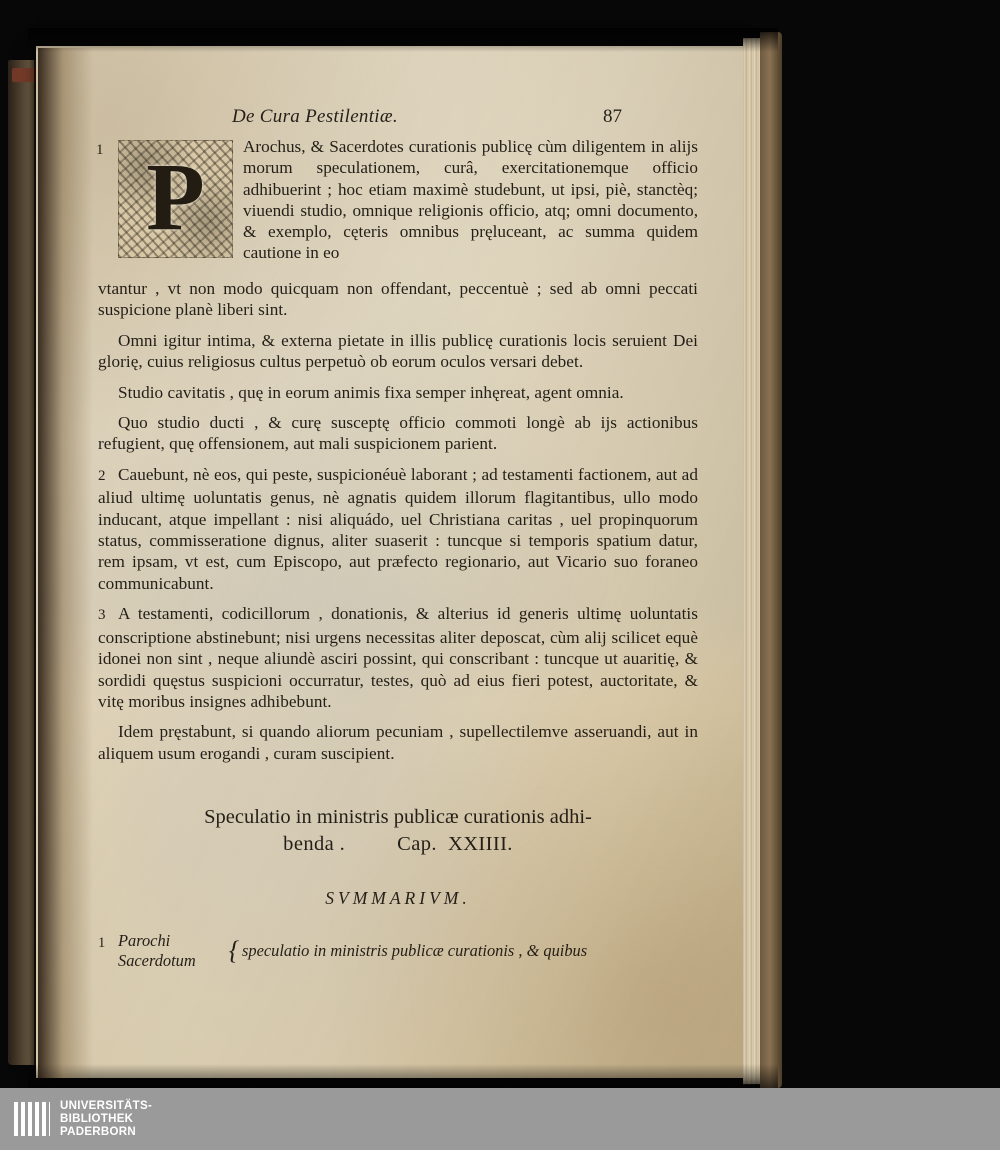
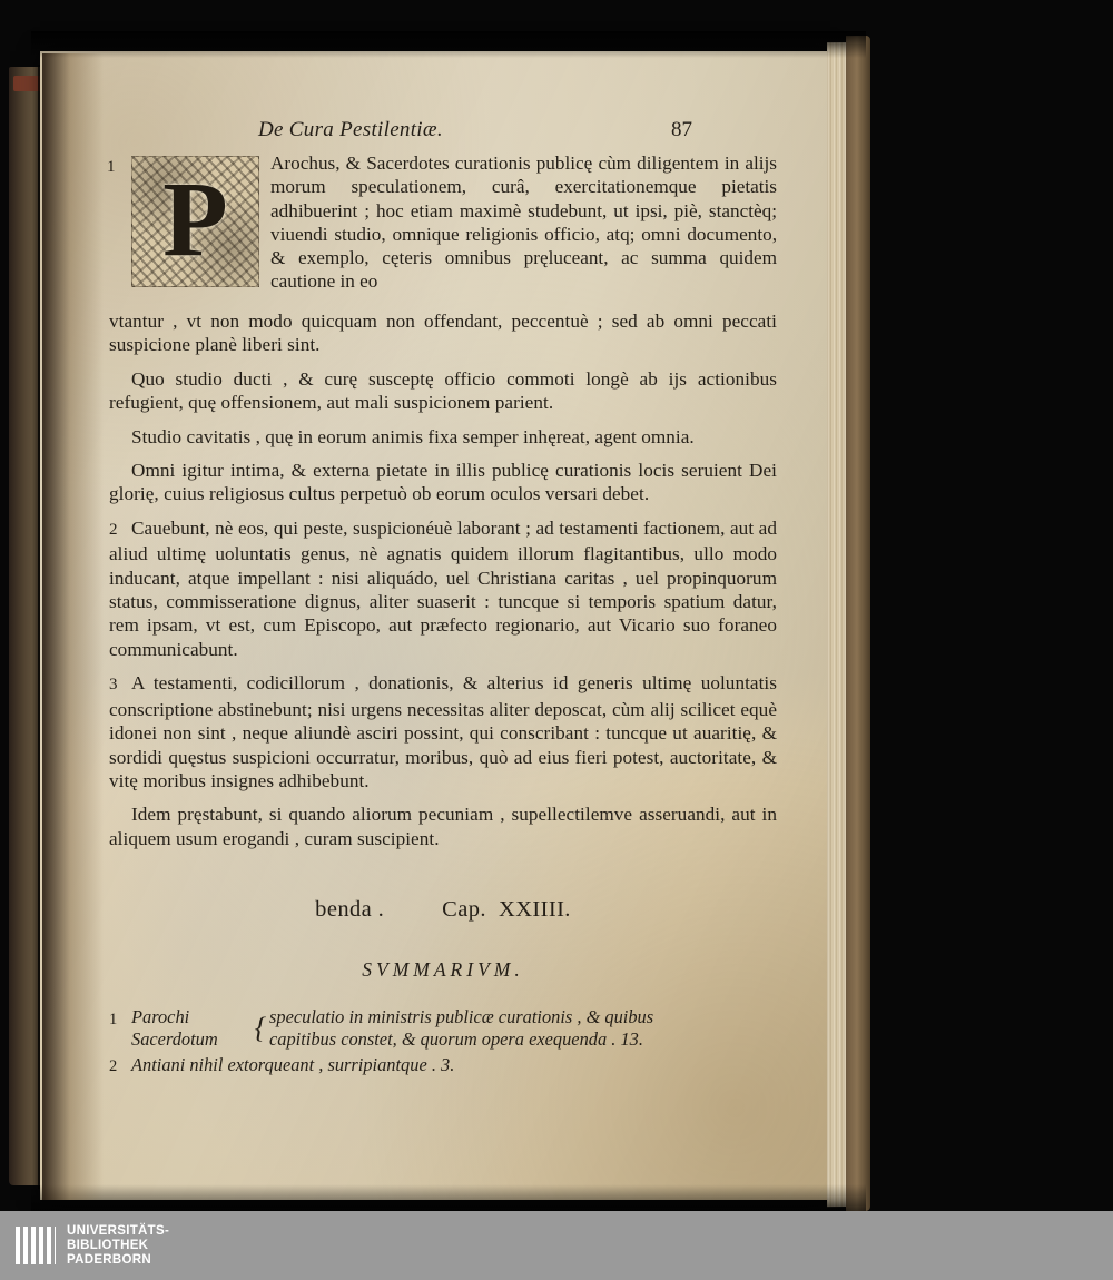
  De Cura Pestilentiæ.
  87
  1
  P
- Arochus, & Sacerdotes curationis publicę cùm diligentem in alijs morum speculationem, curâ, exercitationemque officio adhibuerint ; hoc etiam maximè studebunt, ut ipsi, piè, stanctèq; viuendi studio, omnique religionis officio, atq; omni documento, & exemplo, cęteris omnibus pręluceant, ac summa quidem cautione in eo
+ Arochus, & Sacerdotes curationis publicę cùm diligentem in alijs morum speculationem, curâ, exercitationemque pietatis adhibuerint ; hoc etiam maximè studebunt, ut ipsi, piè, stanctèq; viuendi studio, omnique religionis officio, atq; omni documento, & exemplo, cęteris omnibus pręluceant, ac summa quidem cautione in eo
  vtantur , vt non modo quicquam non offendant, peccentuè ; sed ab omni peccati suspicione planè liberi sint.
- Omni igitur intima, & externa pietate in illis publicę curationis locis seruient Dei glorię, cuius religiosus cultus perpetuò ob eorum oculos versari debet.
+ Quo studio ducti , & curę susceptę officio commoti longè ab ijs actionibus refugient, quę offensionem, aut mali suspicionem parient.
  Studio cavitatis , quę in eorum animis fixa semper inhęreat, agent omnia.
- Quo studio ducti , & curę susceptę officio commoti longè ab ijs actionibus refugient, quę offensionem, aut mali suspicionem parient.
+ Omni igitur intima, & externa pietate in illis publicę curationis locis seruient Dei glorię, cuius religiosus cultus perpetuò ob eorum oculos versari debet.
  2 Cauebunt, nè eos, qui peste, suspicionéuè laborant ; ad testamenti factionem, aut ad aliud ultimę uoluntatis genus, nè agnatis quidem illorum flagitantibus, ullo modo inducant, atque impellant : nisi aliquádo, uel Christiana caritas , uel propinquorum status, commisseratione dignus, aliter suaserit : tuncque si temporis spatium datur, rem ipsam, vt est, cum Episcopo, aut præfecto regionario, aut Vicario suo foraneo communicabunt.
- 3 A testamenti, codicillorum , donationis, & alterius id generis ultimę uoluntatis conscriptione abstinebunt; nisi urgens necessitas aliter deposcat, cùm alij scilicet equè idonei non sint , neque aliundè asciri possint, qui conscribant : tuncque ut auaritię, & sordidi quęstus suspicioni occurratur, testes, quò ad eius fieri potest, auctoritate, & vitę moribus insignes adhibebunt.
+ 3 A testamenti, codicillorum , donationis, & alterius id generis ultimę uoluntatis conscriptione abstinebunt; nisi urgens necessitas aliter deposcat, cùm alij scilicet equè idonei non sint , neque aliundè asciri possint, qui conscribant : tuncque ut auaritię, & sordidi quęstus suspicioni occurratur, moribus, quò ad eius fieri potest, auctoritate, & vitę moribus insignes adhibebunt.
  Idem pręstabunt, si quando aliorum pecuniam , supellectilemve asseruandi, aut in aliquem usum erogandi , curam suscipient.
- Speculatio in ministris publicæ curationis adhi-
  benda . Cap. XXIIII.
  SVMMARIVM.
  1
  Parochi
  Sacerdotum
  {
  speculatio in ministris publicæ curationis , & quibus
+ capitibus constet, & quorum opera exequenda . 13.
+ 2
+ Antiani nihil extorqueant , surripiantque . 3.
  UNIVERSITÄTS-
  BIBLIOTHEK
  PADERBORN
